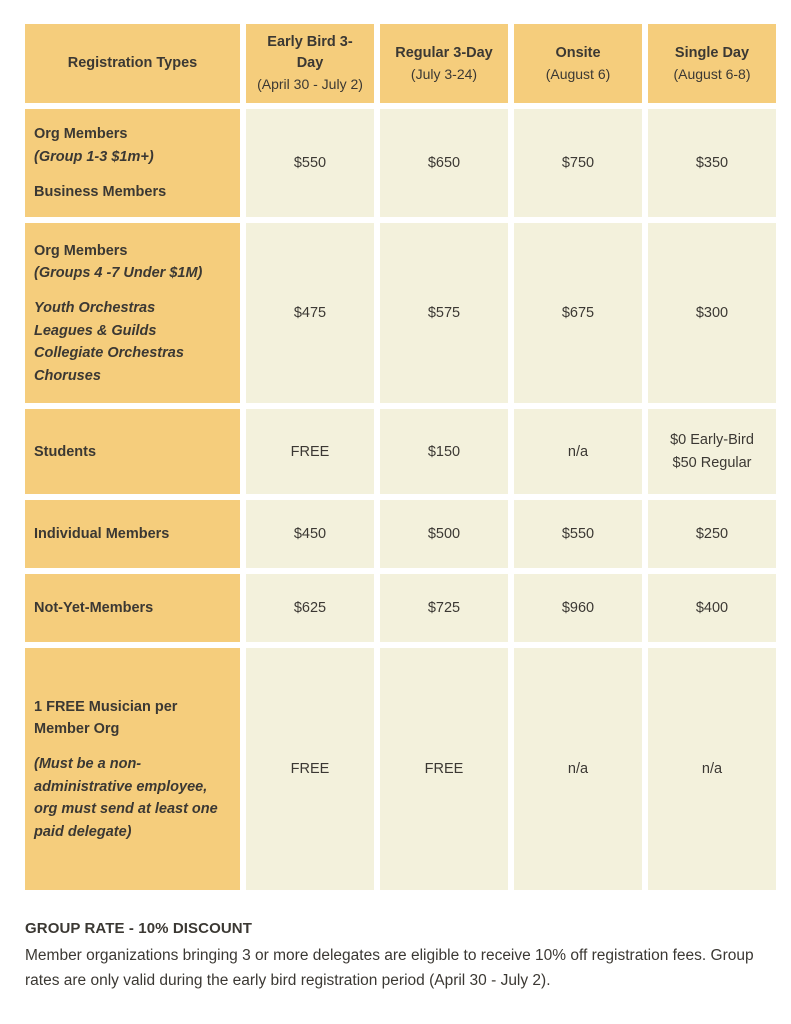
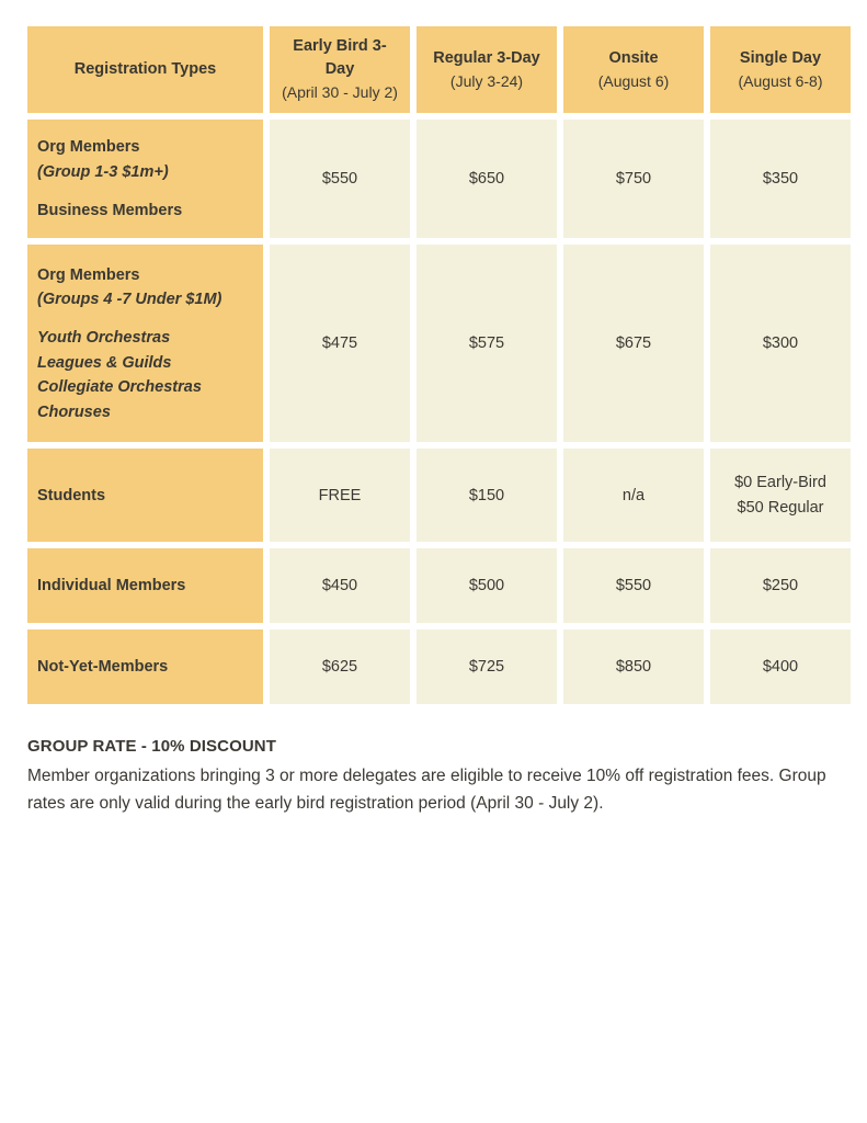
  Registration Types	Early Bird 3-Day(April 30 - July 2)	Regular 3-Day(July 3-24)	Onsite(August 6)	Single Day(August 6-8)
  Org Members(Group 1-3 $1m+)Business Members	$550	$650	$750	$350
  Org Members(Groups 4 -7 Under $1M)Youth OrchestrasLeagues & GuildsCollegiate OrchestrasChoruses	$475	$575	$675	$300
  Students	FREE	$150	n/a	$0 Early-Bird$50 Regular
  Individual Members	$450	$500	$550	$250
- Not-Yet-Members	$625	$725	$960	$400
+ Not-Yet-Members	$625	$725	$850	$400
- 1 FREE Musician perMember Org(Must be a non-administrative employee,org must send at least onepaid delegate)	FREE	FREE	n/a	n/a
  GROUP RATE - 10% DISCOUNT
  Member organizations bringing 3 or more delegates are eligible to receive 10% off registration fees. Group rates are only valid during the early bird registration period (April 30 - July 2).
